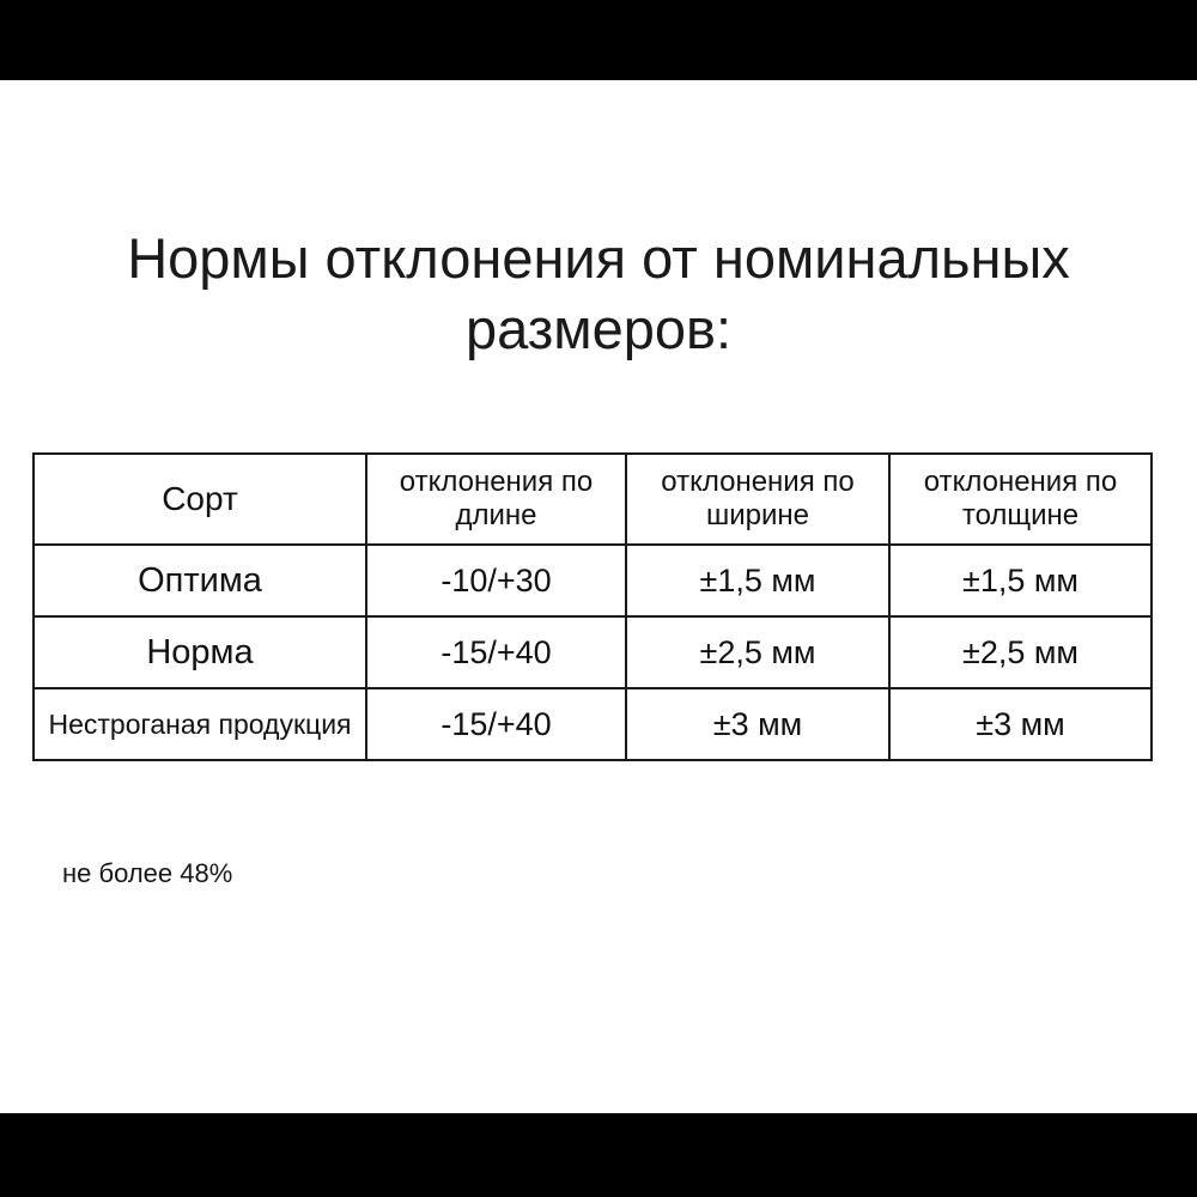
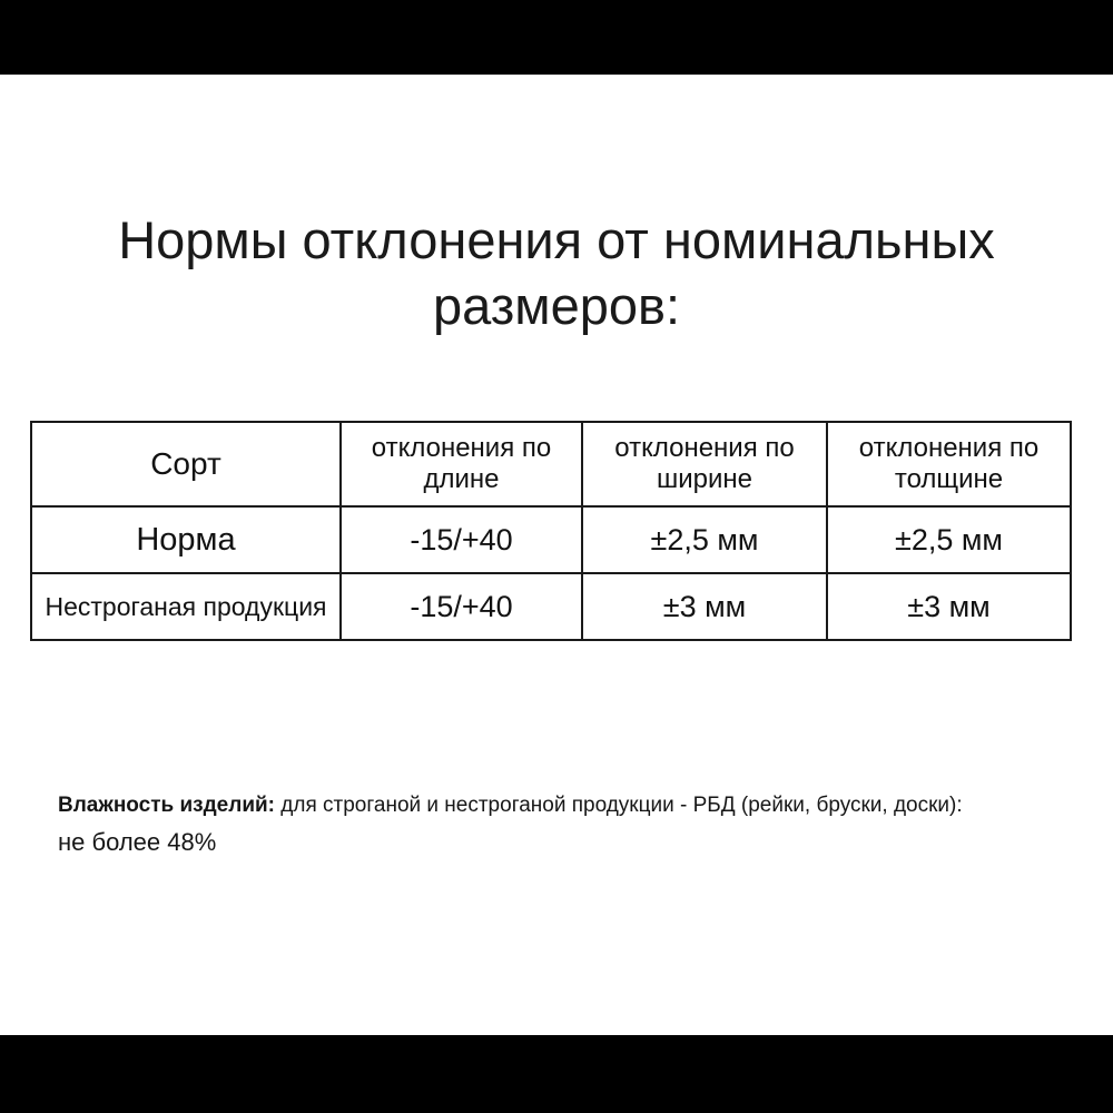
  Нормы отклонения от номинальных
  размеров:
  Сорт	отклонения по длине	отклонения по ширине	отклонения по толщине
- Оптима	-10/+30	±1,5 мм	±1,5 мм
  Норма	-15/+40	±2,5 мм	±2,5 мм
  Нестроганая продукция	-15/+40	±3 мм	±3 мм
+ Влажность изделий: для строганой и нестроганой продукции - РБД (рейки, бруски, доски):
  не более 48%
